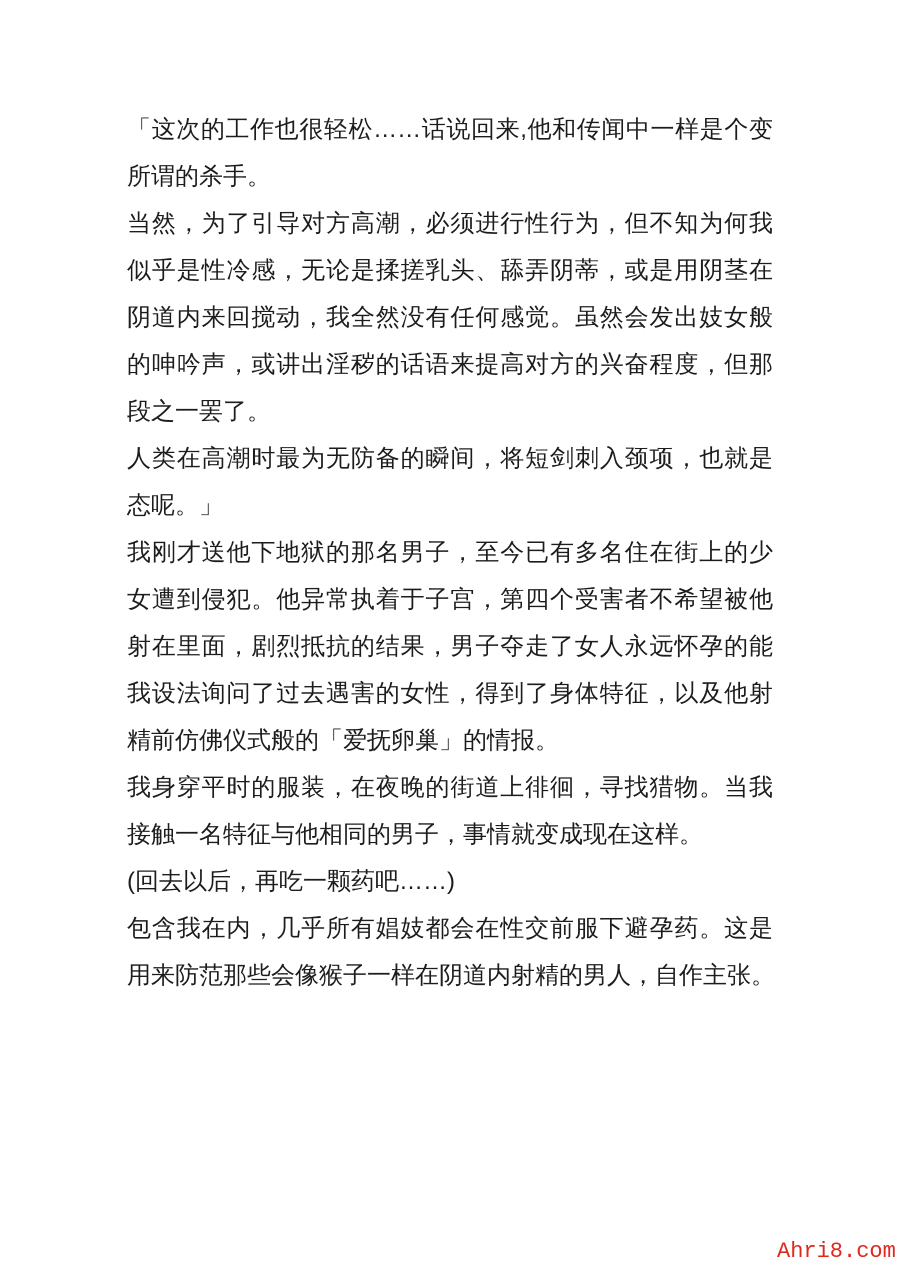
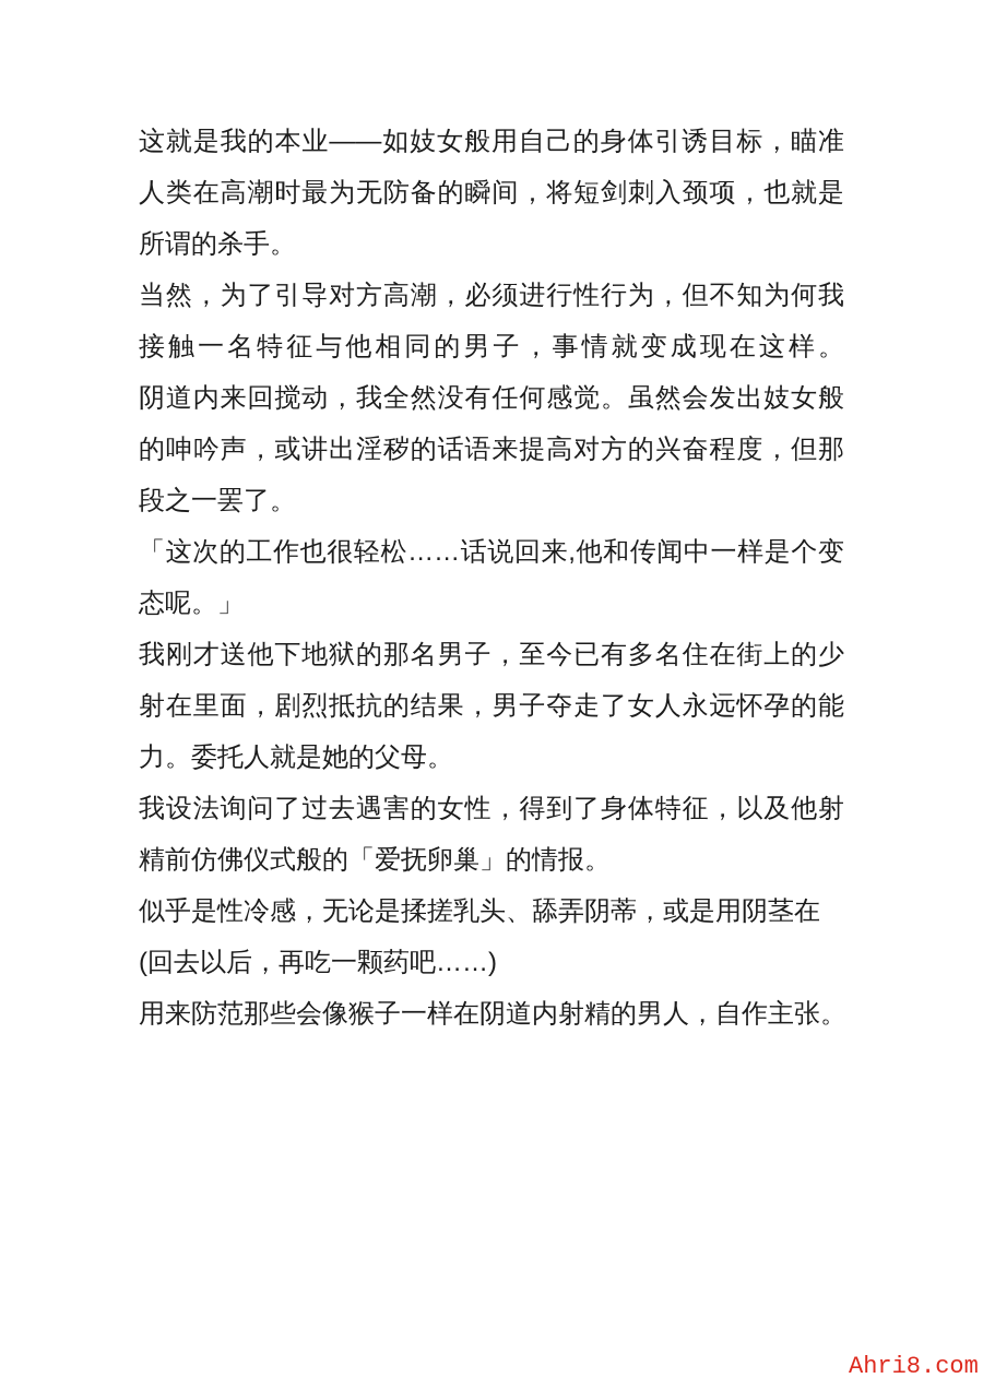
+ 这就是我的本业——如妓女般用自己的身体引诱目标，瞄准
- 「这次的工作也很轻松……话说回来,他和传闻中一样是个变
+ 人类在高潮时最为无防备的瞬间，将短剑刺入颈项，也就是
  所谓的杀手。
  当然，为了引导对方高潮，必须进行性行为，但不知为何我
- 似乎是性冷感，无论是揉搓乳头、舔弄阴蒂，或是用阴茎在
+ 接触一名特征与他相同的男子，事情就变成现在这样。
  阴道内来回搅动，我全然没有任何感觉。虽然会发出妓女般
  的呻吟声，或讲出淫秽的话语来提高对方的兴奋程度，但那
  段之一罢了。
- 人类在高潮时最为无防备的瞬间，将短剑刺入颈项，也就是
+ 「这次的工作也很轻松……话说回来,他和传闻中一样是个变
  态呢。」
  我刚才送他下地狱的那名男子，至今已有多名住在街上的少
- 女遭到侵犯。他异常执着于子宫，第四个受害者不希望被他
  射在里面，剧烈抵抗的结果，男子夺走了女人永远怀孕的能
+ 力。委托人就是她的父母。
  我设法询问了过去遇害的女性，得到了身体特征，以及他射
  精前仿佛仪式般的「爱抚卵巢」的情报。
- 我身穿平时的服装，在夜晚的街道上徘徊，寻找猎物。当我
- 接触一名特征与他相同的男子，事情就变成现在这样。
+ 似乎是性冷感，无论是揉搓乳头、舔弄阴蒂，或是用阴茎在
  (回去以后，再吃一颗药吧……)
- 包含我在内，几乎所有娼妓都会在性交前服下避孕药。这是
  用来防范那些会像猴子一样在阴道内射精的男人，自作主张。
  Ahri8.com
